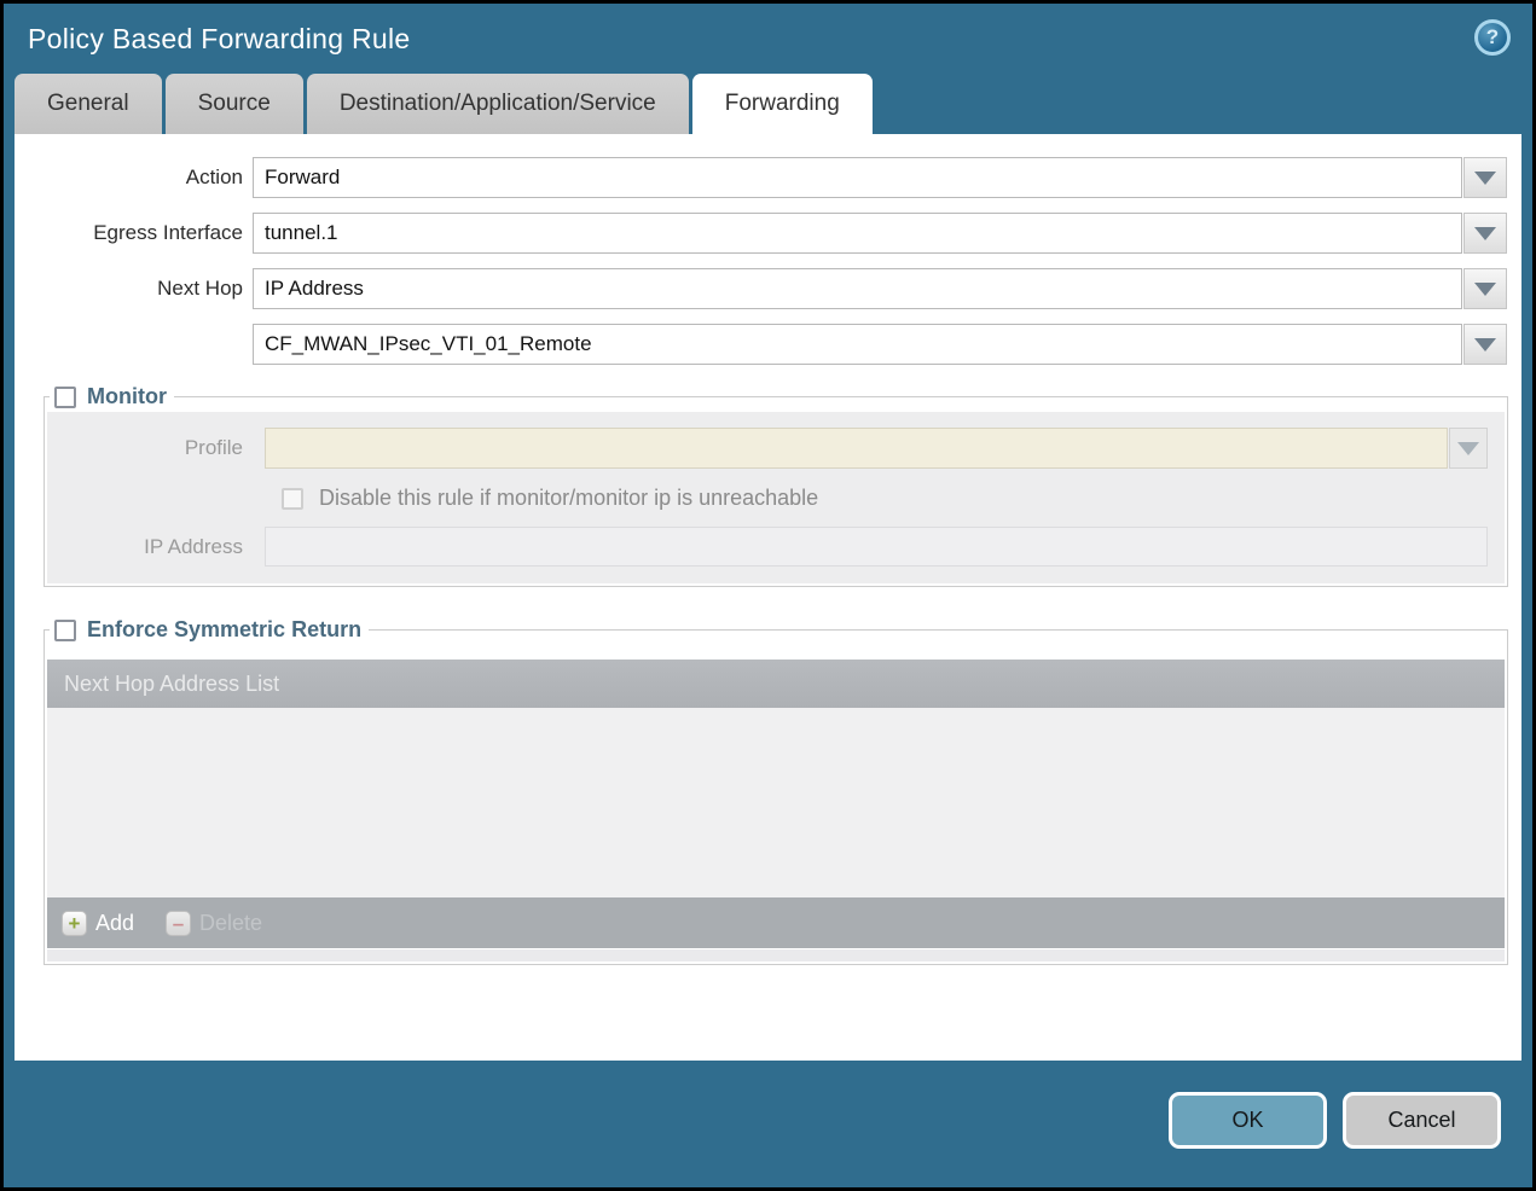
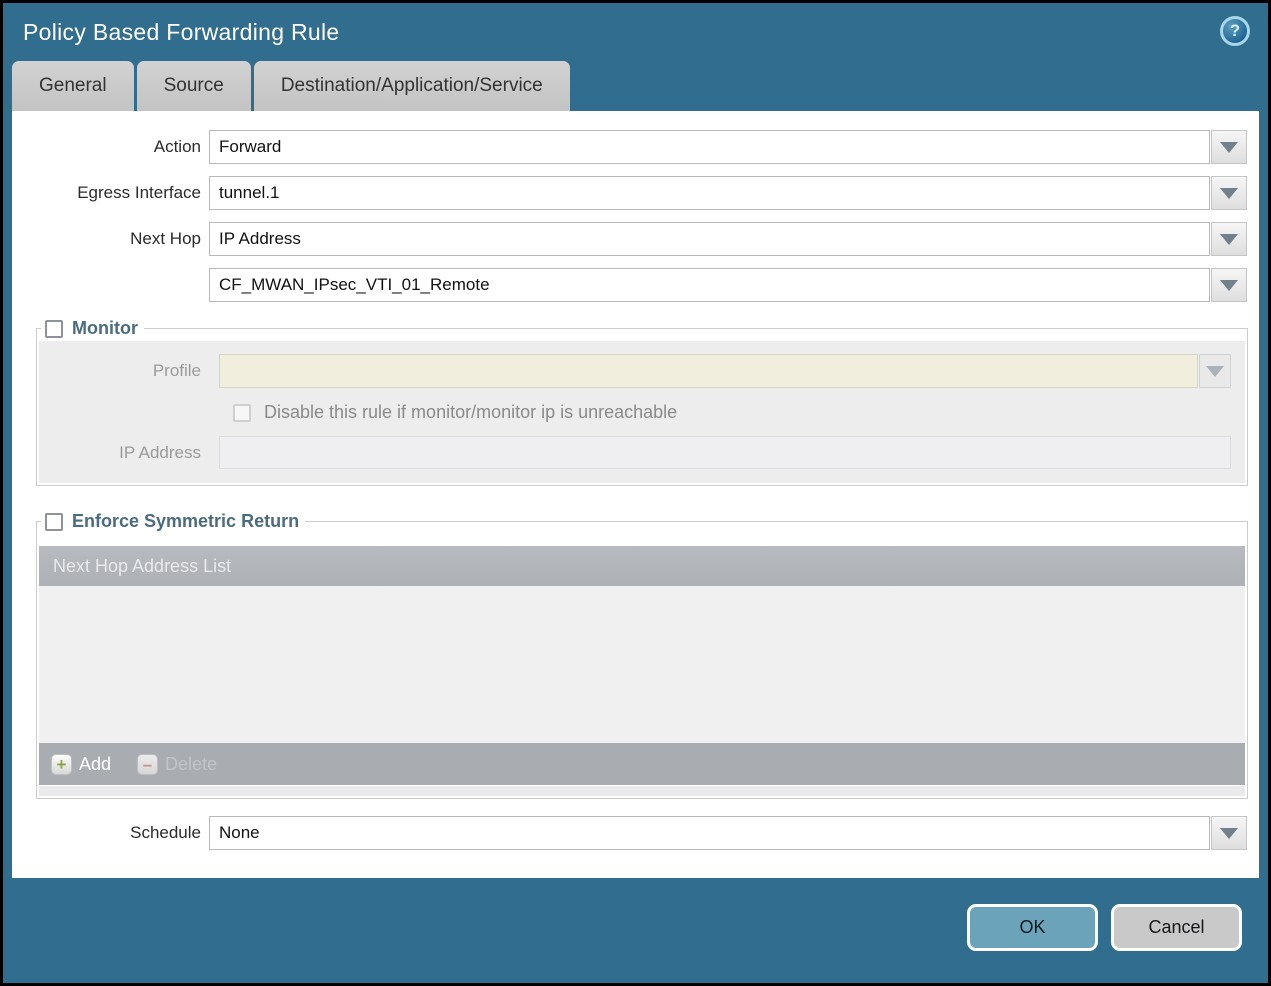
  Policy Based Forwarding Rule
  ?
  General
  Source
  Destination/Application/Service
- Forwarding
  Action
  Forward
  Egress Interface
  tunnel.1
  Next Hop
  IP Address
  CF_MWAN_IPsec_VTI_01_Remote
  Monitor
  Profile
  Disable this rule if monitor/monitor ip is unreachable
  IP Address
  Enforce Symmetric Return
  Next Hop Address List
  +
  Add
  –
  Delete
+ Schedule
+ None
  OK
  Cancel
